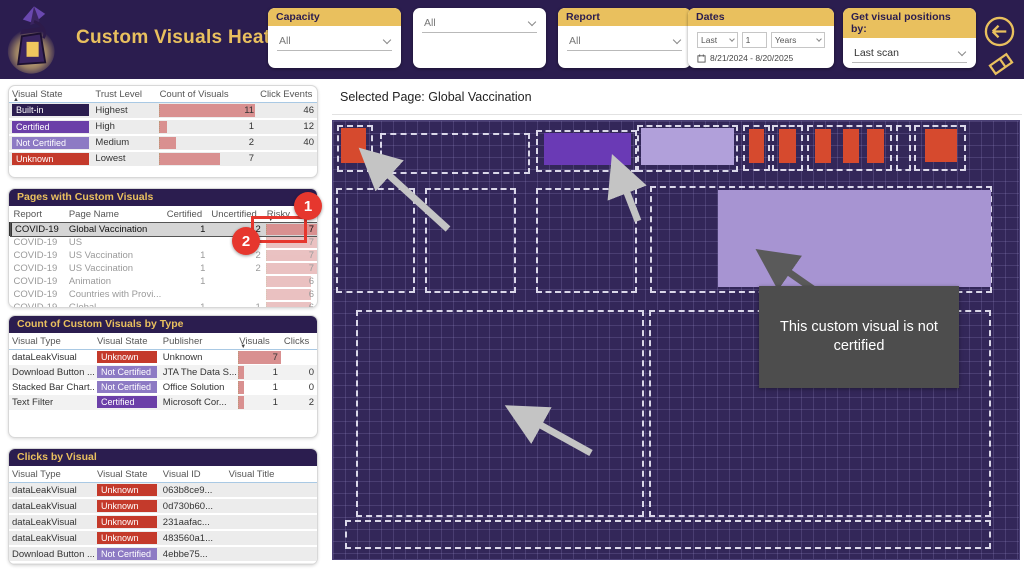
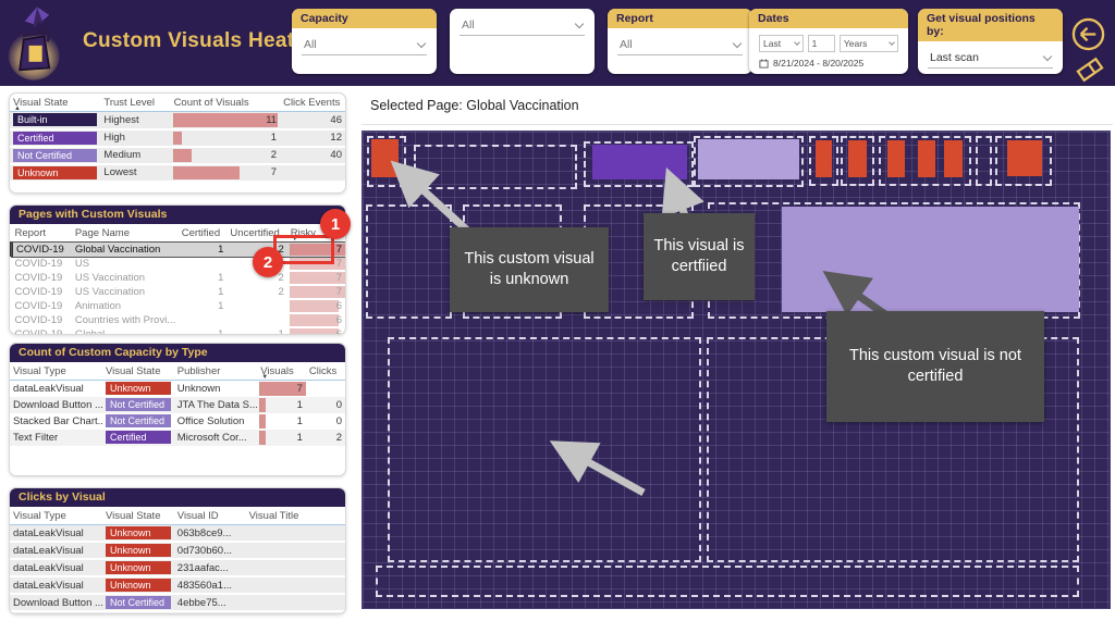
  Custom Visuals Hea
  Capacity
  All
  All
  Report
  All
  Dates
  Last
  1
  Years
  8/21/2024 - 8/20/2025
  Get visual positions by:
  Last scan
  Visual State	Trust Level	Count of Visuals	Click Events
  Built-in	Highest	11	46
  Certified	High	1	12
  Not Certified	Medium	2	40
  Unknown	Lowest	7
  Pages with Custom Visuals
  Report	Page Name	Certified	Uncertified	Risky
  COVID-19	Global Vaccination	1	2	7
  COVID-19	US			7
  COVID-19	US Vaccination	1	2	7
  COVID-19	US Vaccination	1	2	7
  COVID-19	Animation	1		6
  COVID-19	Countries with Provi...			6
- Count of Custom Visuals by Type
+ Count of Custom Capacity by Type
  Visual Type	Visual State	Publisher	Visuals	Clicks
  dataLeakVisual	Unknown	Unknown	7
  Download Button ...	Not Certified	JTA The Data S...	1	0
  Stacked Bar Chart..	Not Certified	Office Solution	1	0
  Text Filter	Certified	Microsoft Cor...	1	2
  Clicks by Visual
  Visual Type	Visual State	Visual ID	Visual Title
  dataLeakVisual	Unknown	063b8ce9...
  dataLeakVisual	Unknown	0d730b60...
  dataLeakVisual	Unknown	231aafac...
  dataLeakVisual	Unknown	483560a1...
  Download Button ...	Not Certified	4ebbe75...
  1
  2
  Selected Page: Global Vaccination
+ This custom visual is unknown
+ This visual is certfiied
  This custom visual is not certified
